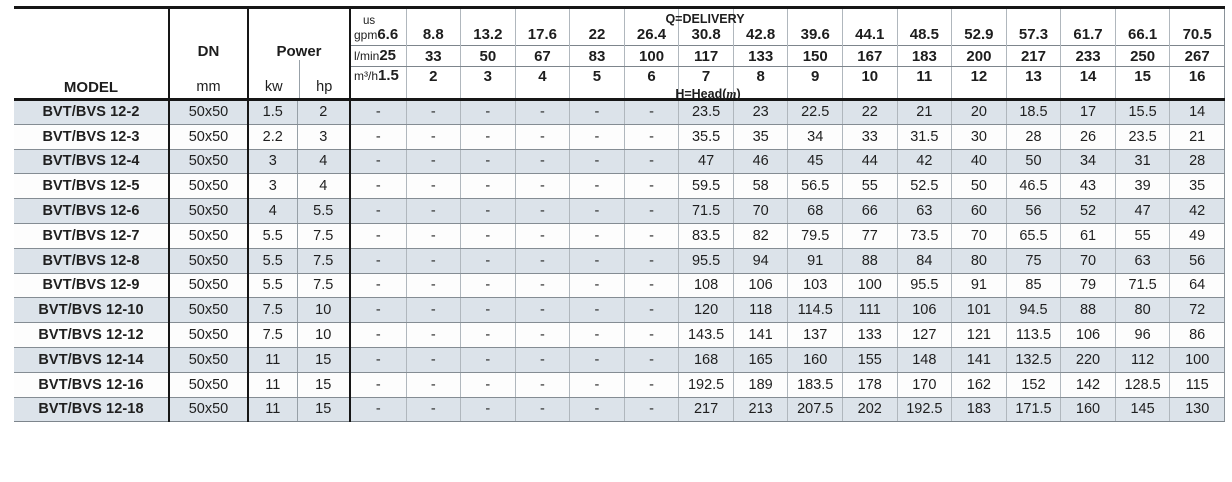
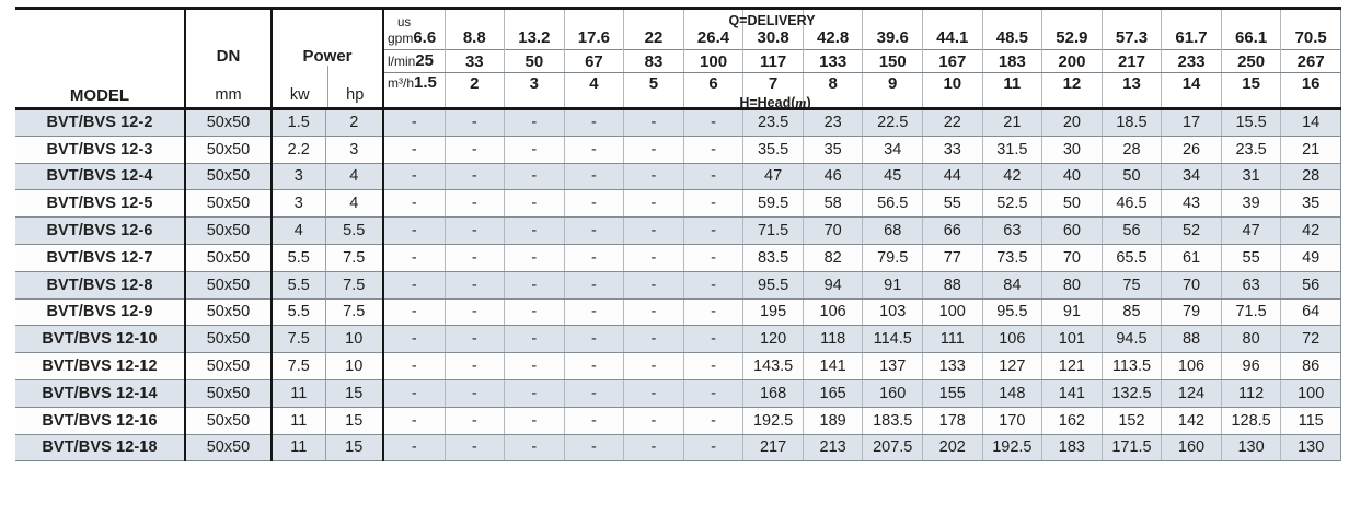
  MODEL	DN mm	Power kw hp	usgpm6.6	8.8	13.2	17.6	22	26.4	30.8	42.8	39.6	44.1	48.5	52.9	57.3	61.7	66.1	70.5
  l/min25	33	50	67	83	100	117	133	150	167	183	200	217	233	250	267
  m³/h1.5	2	3	4	5	6	7	8	9	10	11	12	13	14	15	16
  BVT/BVS 12-2	50x50	1.5	2	-	-	-	-	-	-	23.5	23	22.5	22	21	20	18.5	17	15.5	14
  BVT/BVS 12-3	50x50	2.2	3	-	-	-	-	-	-	35.5	35	34	33	31.5	30	28	26	23.5	21
  BVT/BVS 12-4	50x50	3	4	-	-	-	-	-	-	47	46	45	44	42	40	50	34	31	28
  BVT/BVS 12-5	50x50	3	4	-	-	-	-	-	-	59.5	58	56.5	55	52.5	50	46.5	43	39	35
  BVT/BVS 12-6	50x50	4	5.5	-	-	-	-	-	-	71.5	70	68	66	63	60	56	52	47	42
  BVT/BVS 12-7	50x50	5.5	7.5	-	-	-	-	-	-	83.5	82	79.5	77	73.5	70	65.5	61	55	49
  BVT/BVS 12-8	50x50	5.5	7.5	-	-	-	-	-	-	95.5	94	91	88	84	80	75	70	63	56
- BVT/BVS 12-9	50x50	5.5	7.5	-	-	-	-	-	-	108	106	103	100	95.5	91	85	79	71.5	64
+ BVT/BVS 12-9	50x50	5.5	7.5	-	-	-	-	-	-	195	106	103	100	95.5	91	85	79	71.5	64
  BVT/BVS 12-10	50x50	7.5	10	-	-	-	-	-	-	120	118	114.5	111	106	101	94.5	88	80	72
  BVT/BVS 12-12	50x50	7.5	10	-	-	-	-	-	-	143.5	141	137	133	127	121	113.5	106	96	86
- BVT/BVS 12-14	50x50	11	15	-	-	-	-	-	-	168	165	160	155	148	141	132.5	220	112	100
+ BVT/BVS 12-14	50x50	11	15	-	-	-	-	-	-	168	165	160	155	148	141	132.5	124	112	100
  BVT/BVS 12-16	50x50	11	15	-	-	-	-	-	-	192.5	189	183.5	178	170	162	152	142	128.5	115
- BVT/BVS 12-18	50x50	11	15	-	-	-	-	-	-	217	213	207.5	202	192.5	183	171.5	160	145	130
+ BVT/BVS 12-18	50x50	11	15	-	-	-	-	-	-	217	213	207.5	202	192.5	183	171.5	160	130	130
  Q=DELIVERY
  H=Head(m)
